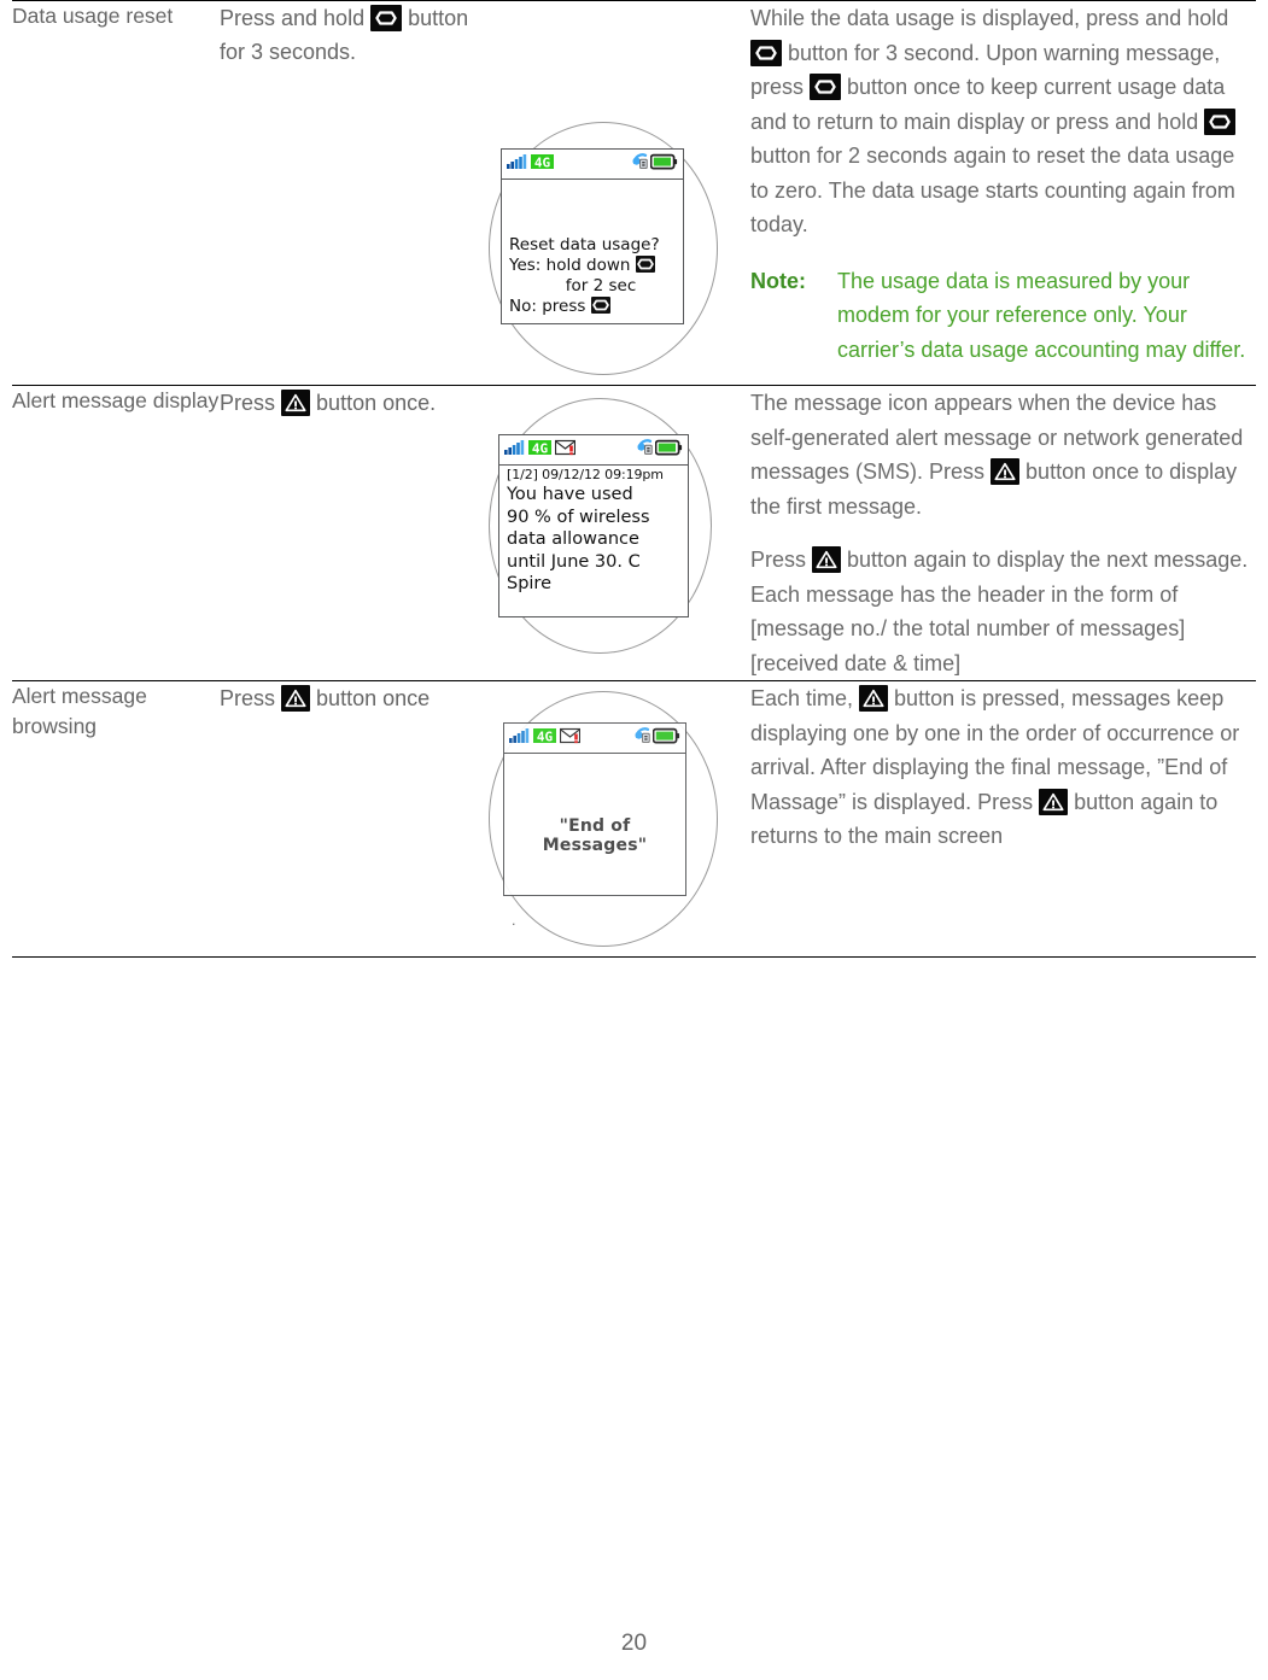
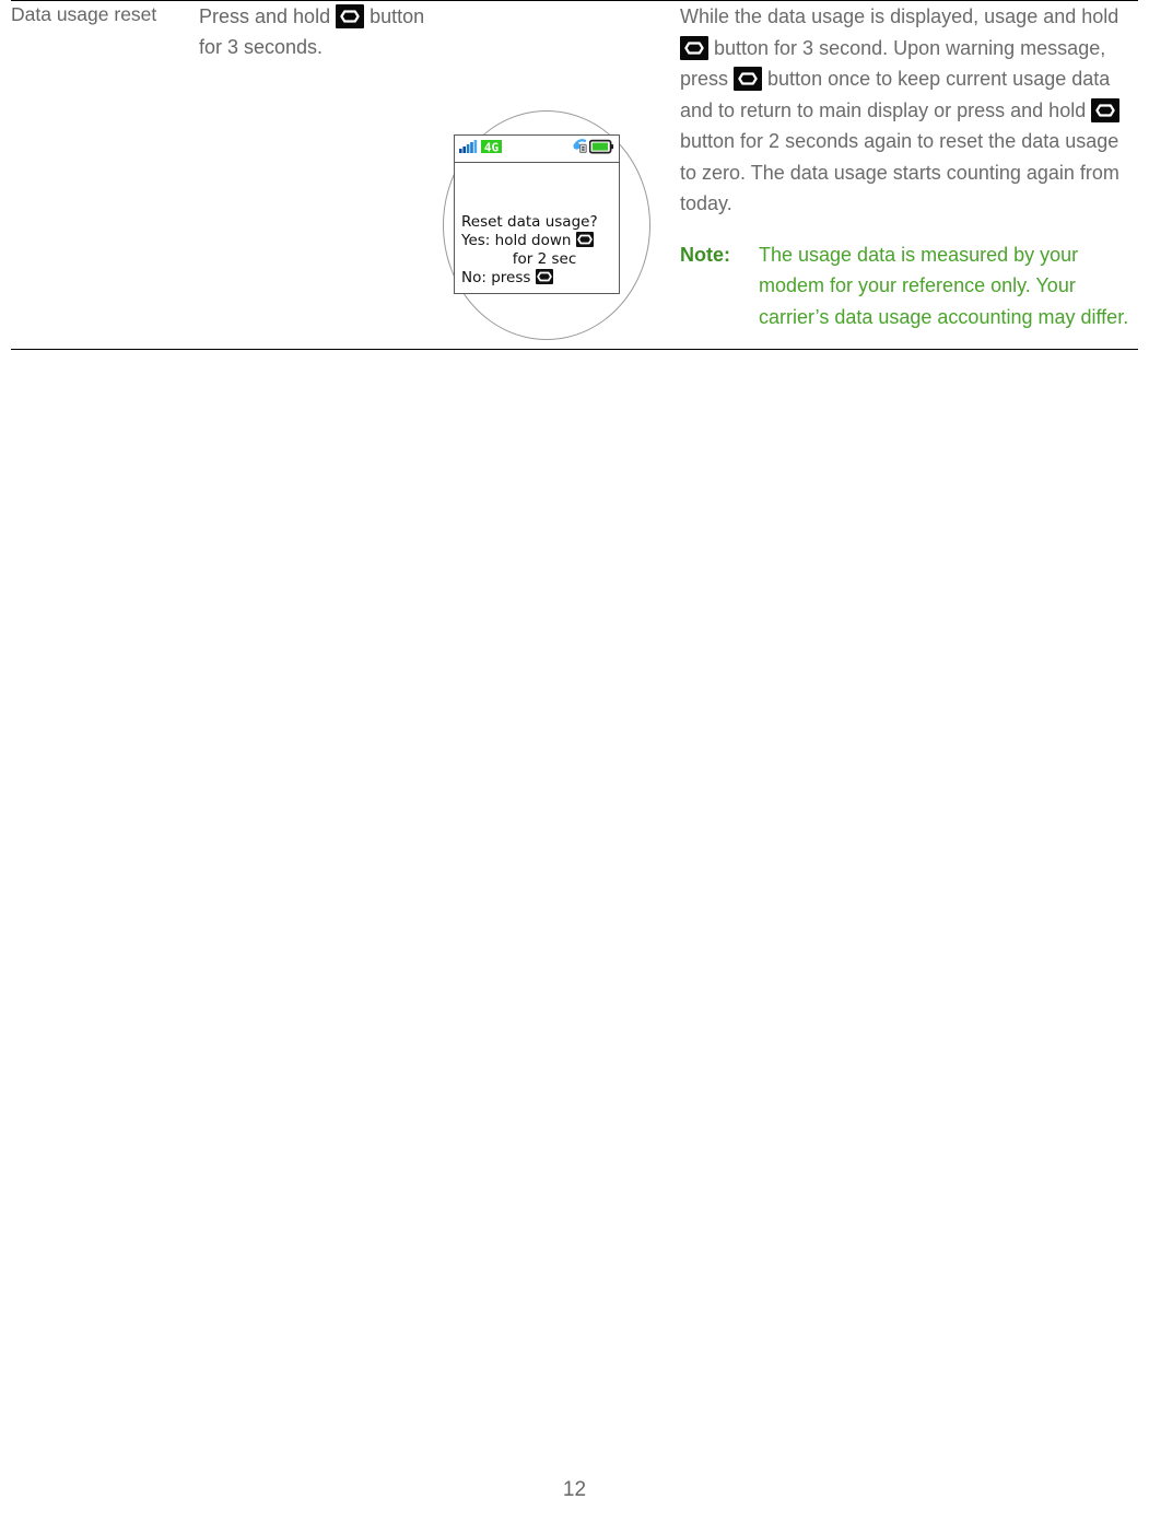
- Data usage reset	Press and hold button for 3 seconds.	4GReset data usage?Yes: hold down for 2 secNo: press	While the data usage is displayed, press and hold button for 3 second. Upon warning message, press button once to keep current usage data and to return to main display or press and hold button for 2 seconds again to reset the data usage to zero. The data usage starts counting again from today.Note: The usage data is measured by your modem for your reference only. Your carrier’s data usage accounting may differ.
+ Data usage reset	Press and hold button for 3 seconds.	4GReset data usage?Yes: hold down for 2 secNo: press	While the data usage is displayed, usage and hold button for 3 second. Upon warning message, press button once to keep current usage data and to return to main display or press and hold button for 2 seconds again to reset the data usage to zero. The data usage starts counting again from today.Note: The usage data is measured by your modem for your reference only. Your carrier’s data usage accounting may differ.
- Alert message display	Press button once.	4G[1/2] 09/12/12 09:19pmYou have used90 % of wirelessdata allowanceuntil June 30. CSpire	The message icon appears when the device has self-generated alert message or network generated messages (SMS). Press button once to display the first message.Press button again to display the next message. Each message has the header in the form of [message no./ the total number of messages] [received date & time]
- Alert message browsing	Press button once	4G"End of Messages".	Each time, button is pressed, messages keep displaying one by one in the order of occurrence or arrival. After displaying the final message, ”End of Massage” is displayed. Press button again to returns to the main screen
- 20
+ 12
